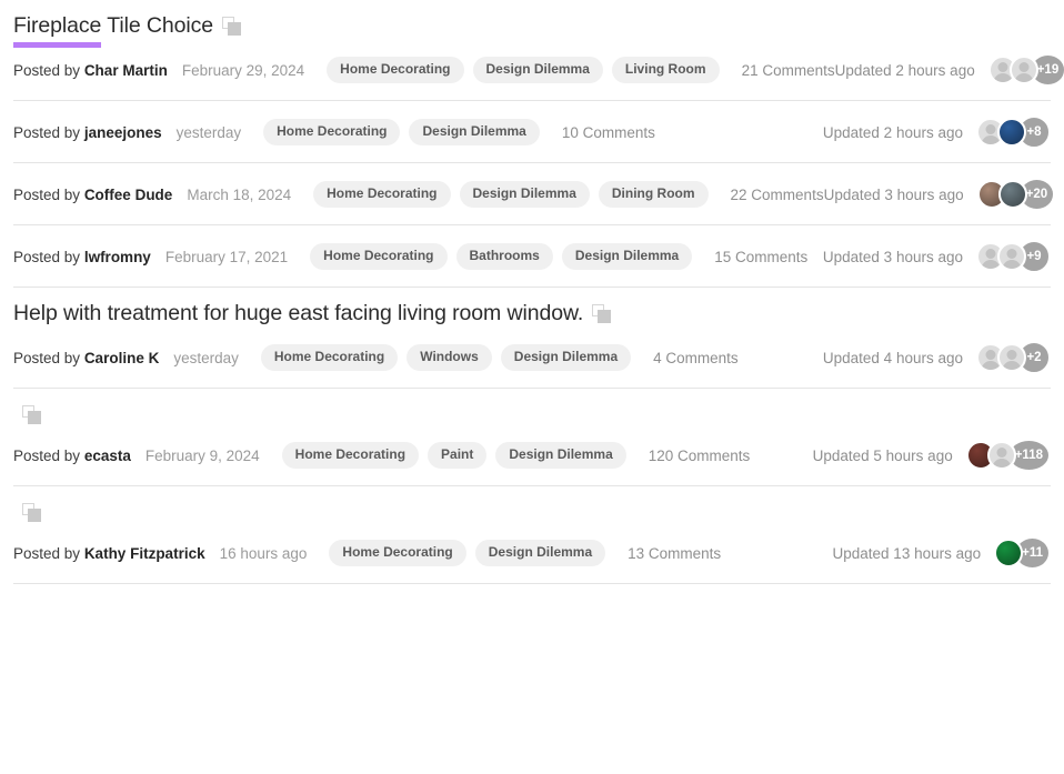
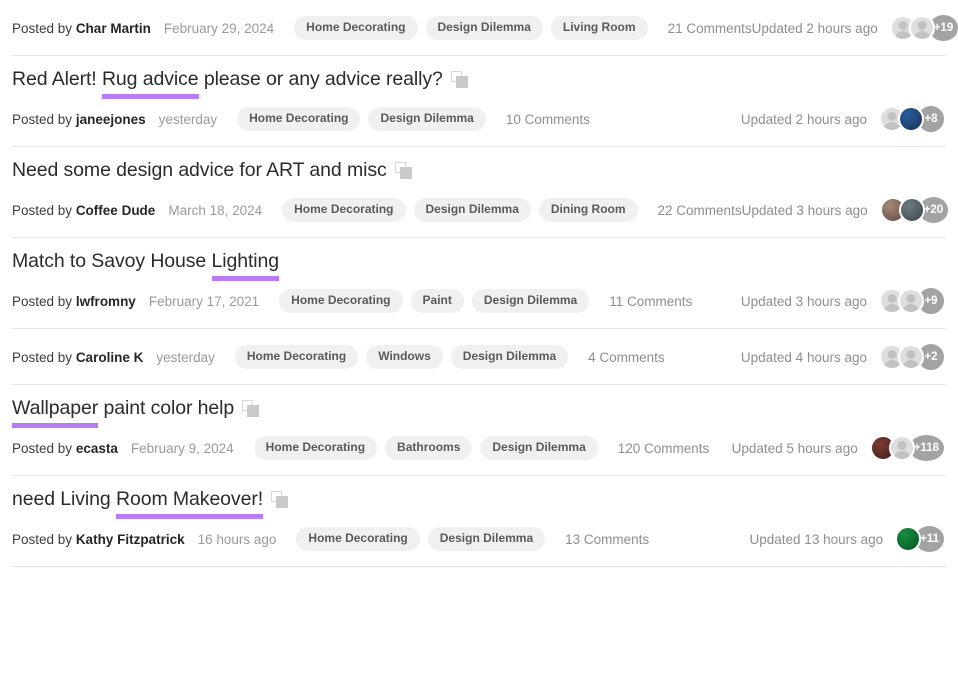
- Fireplace Tile Choice
  Posted by Char Martin
  February 29, 2024
  Home Decorating
  Design Dilemma
  Living Room
  21 Comments
  Updated 2 hours ago
  +19
+ Red Alert! Rug advice please or any advice really?
  Posted by janeejones
  yesterday
  Home Decorating
  Design Dilemma
  10 Comments
  Updated 2 hours ago
  +8
+ Need some design advice for ART and misc
  Posted by Coffee Dude
  March 18, 2024
  Home Decorating
  Design Dilemma
  Dining Room
  22 Comments
  Updated 3 hours ago
  +20
+ Match to Savoy House Lighting
  Posted by lwfromny
  February 17, 2021
  Home Decorating
- Bathrooms
+ Paint
  Design Dilemma
- 15 Comments
+ 11 Comments
  Updated 3 hours ago
  +9
- Help with treatment for huge east facing living room window.
  Posted by Caroline K
  yesterday
  Home Decorating
  Windows
  Design Dilemma
  4 Comments
  Updated 4 hours ago
  +2
+ Wallpaper paint color help
  Posted by ecasta
  February 9, 2024
  Home Decorating
- Paint
+ Bathrooms
  Design Dilemma
  120 Comments
  Updated 5 hours ago
  +118
+ need Living Room Makeover!
  Posted by Kathy Fitzpatrick
  16 hours ago
  Home Decorating
  Design Dilemma
  13 Comments
  Updated 13 hours ago
  +11
